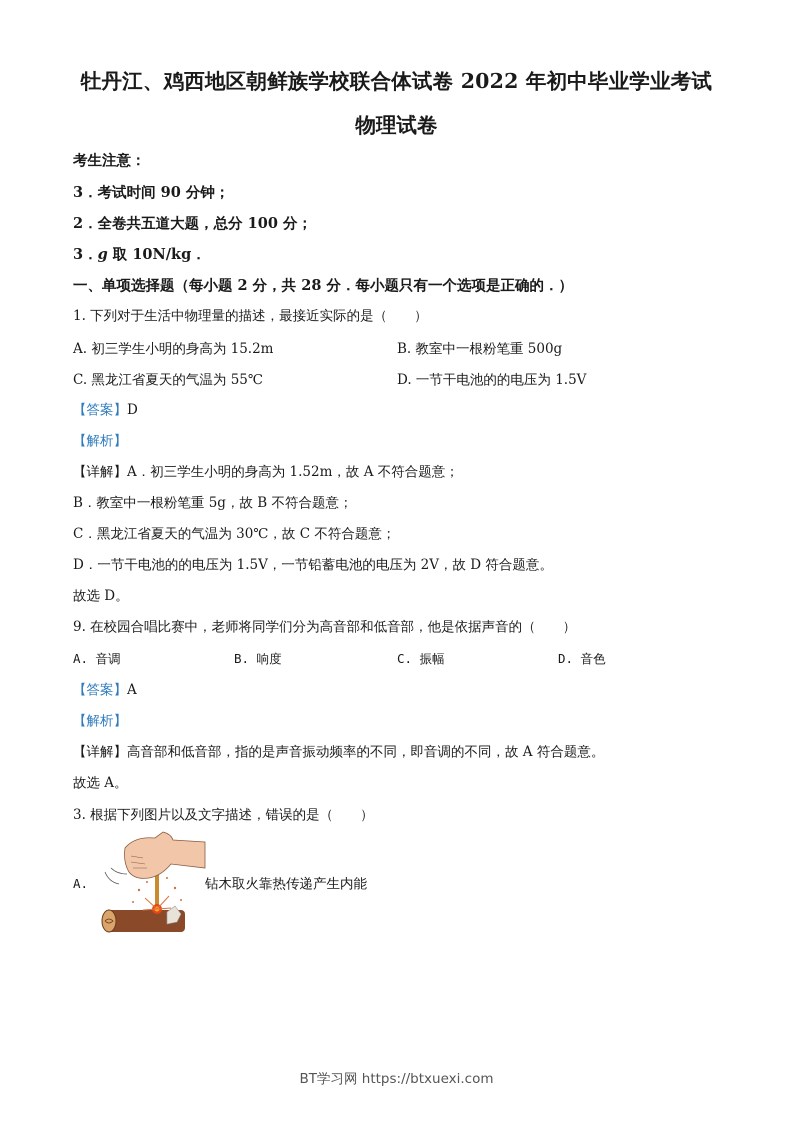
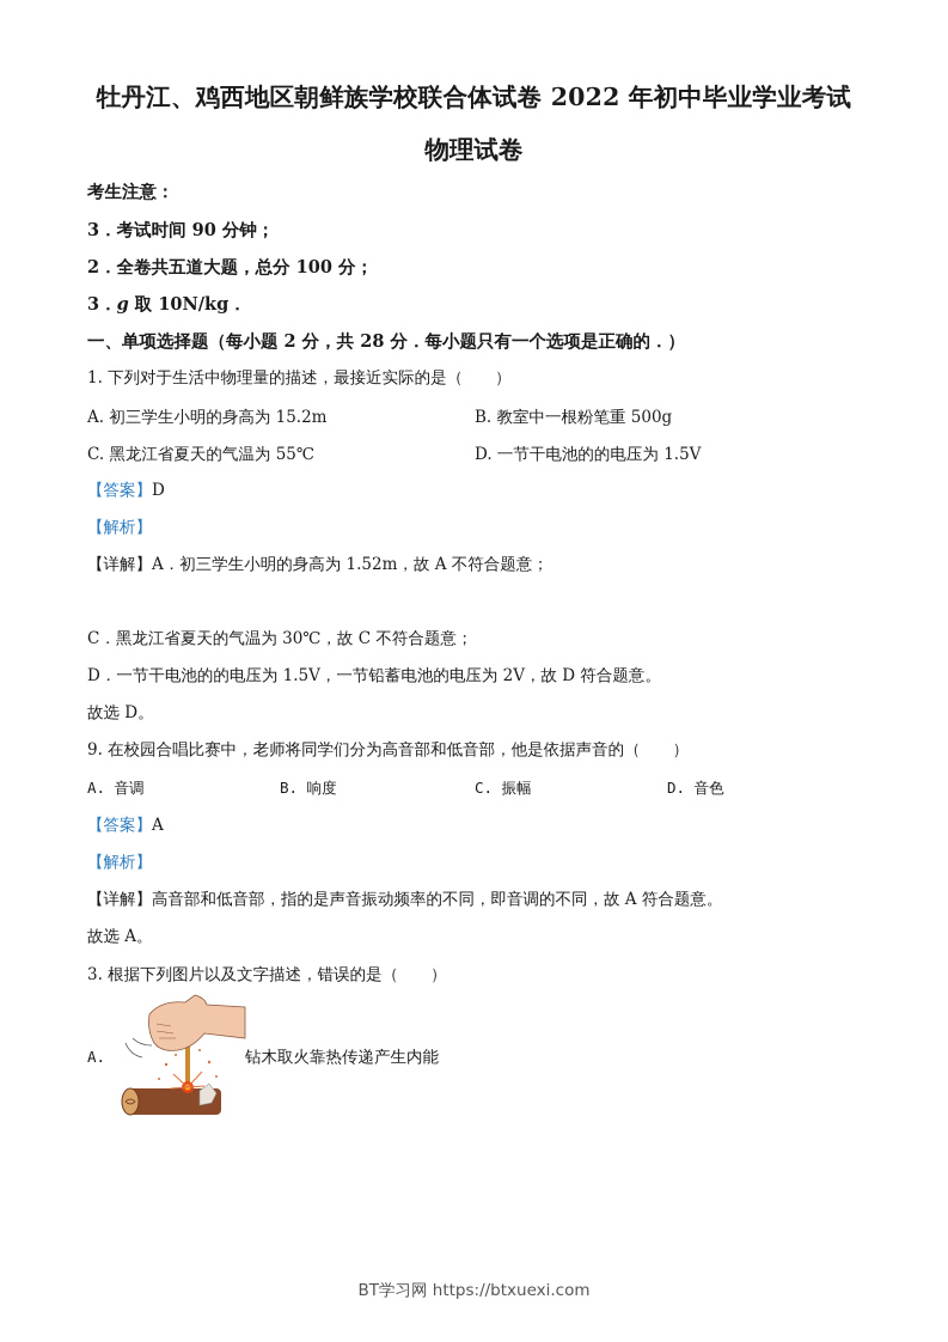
  牡丹江、鸡西地区朝鲜族学校联合体试卷 2022 年初中毕业学业考试
  物理试卷
  考生注意：
  3．考试时间 90 分钟；
  2．全卷共五道大题，总分 100 分；
  3．g 取 10N/kg．
  一、单项选择题（每小题 2 分，共 28 分．每小题只有一个选项是正确的．）
  1. 下列对于生活中物理量的描述，最接近实际的是（ ）
  A. 初三学生小明的身高为 15.2m
  B. 教室中一根粉笔重 500g
  C. 黑龙江省夏天的气温为 55℃
  D. 一节干电池的的电压为 1.5V
  【答案】D
  【解析】
  【详解】A．初三学生小明的身高为 1.52m，故 A 不符合题意；
- B．教室中一根粉笔重 5g，故 B 不符合题意；
  C．黑龙江省夏天的气温为 30℃，故 C 不符合题意；
  D．一节干电池的的电压为 1.5V，一节铅蓄电池的电压为 2V，故 D 符合题意。
  故选 D。
  9. 在校园合唱比赛中，老师将同学们分为高音部和低音部，他是依据声音的（ ）
  A. 音调
  B. 响度
  C. 振幅
  D. 音色
  【答案】A
  【解析】
  【详解】高音部和低音部，指的是声音振动频率的不同，即音调的不同，故 A 符合题意。
  故选 A。
  3. 根据下列图片以及文字描述，错误的是（ ）
  A.
  钻木取火靠热传递产生内能
  BT学习网 https://btxuexi.com
